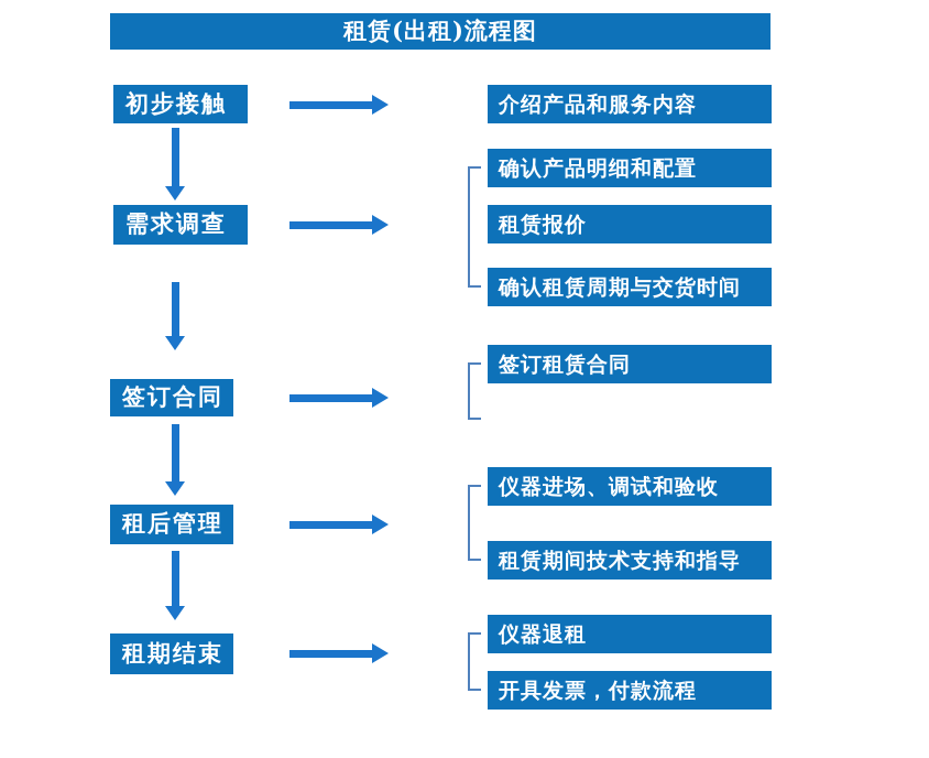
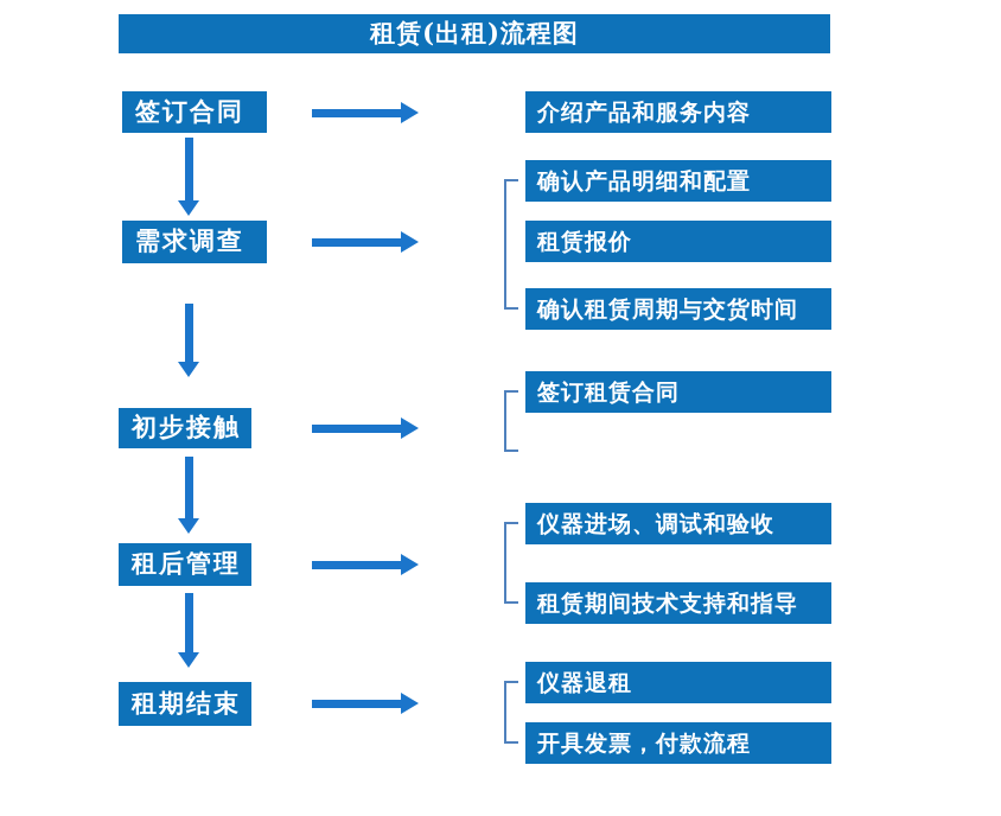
  租赁(出租)流程图
- 初步接触
+ 签订合同
  需求调查
- 签订合同
+ 初步接触
  租后管理
  租期结束
  介绍产品和服务内容
  确认产品明细和配置
  租赁报价
  确认租赁周期与交货时间
  签订租赁合同
  仪器进场、调试和验收
  租赁期间技术支持和指导
  仪器退租
  开具发票，付款流程
